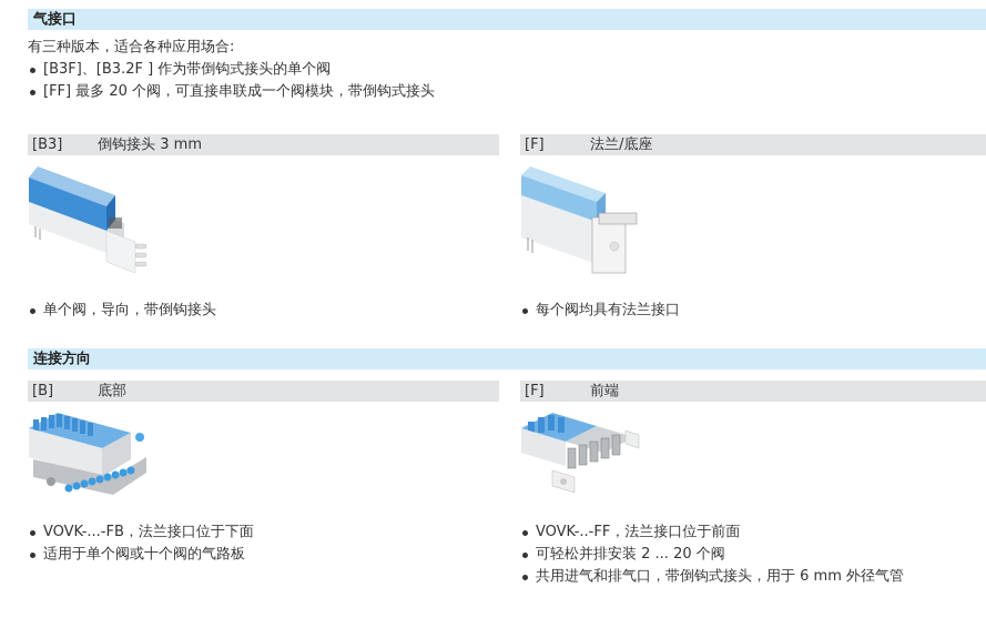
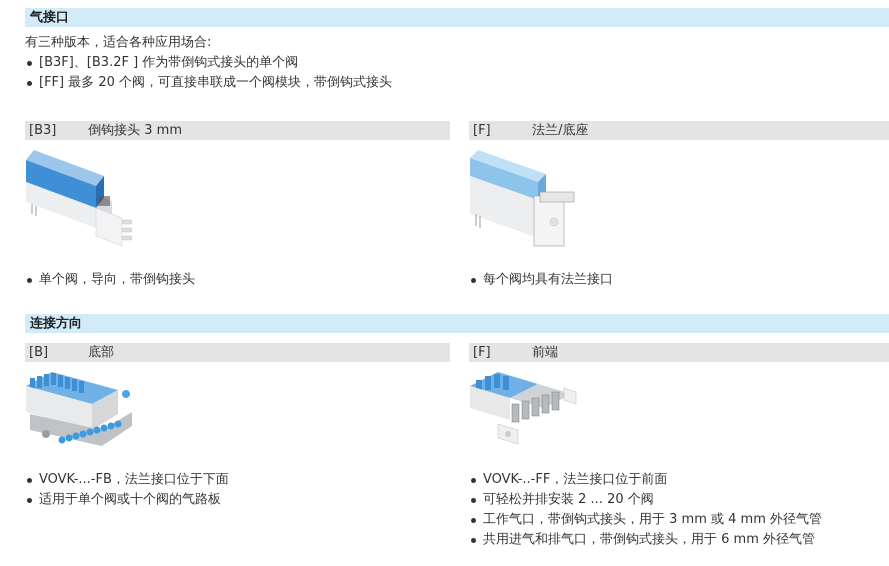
  气接口
  有三种版本，适合各种应用场合:
  [B3F]、[B3.2F ] 作为带倒钩式接头的单个阀
  [FF] 最多 20 个阀，可直接串联成一个阀模块，带倒钩式接头
  [B3] 倒钩接头 3 mm
  单个阀，导向，带倒钩接头
  [F] 法兰/底座
  每个阀均具有法兰接口
  连接方向
  [B] 底部
  VOVK-...-FB，法兰接口位于下面
  适用于单个阀或十个阀的气路板
  [F] 前端
  VOVK-..-FF，法兰接口位于前面
  可轻松并排安装 2 ... 20 个阀
+ 工作气口，带倒钩式接头，用于 3 mm 或 4 mm 外径气管
  共用进气和排气口，带倒钩式接头，用于 6 mm 外径气管
